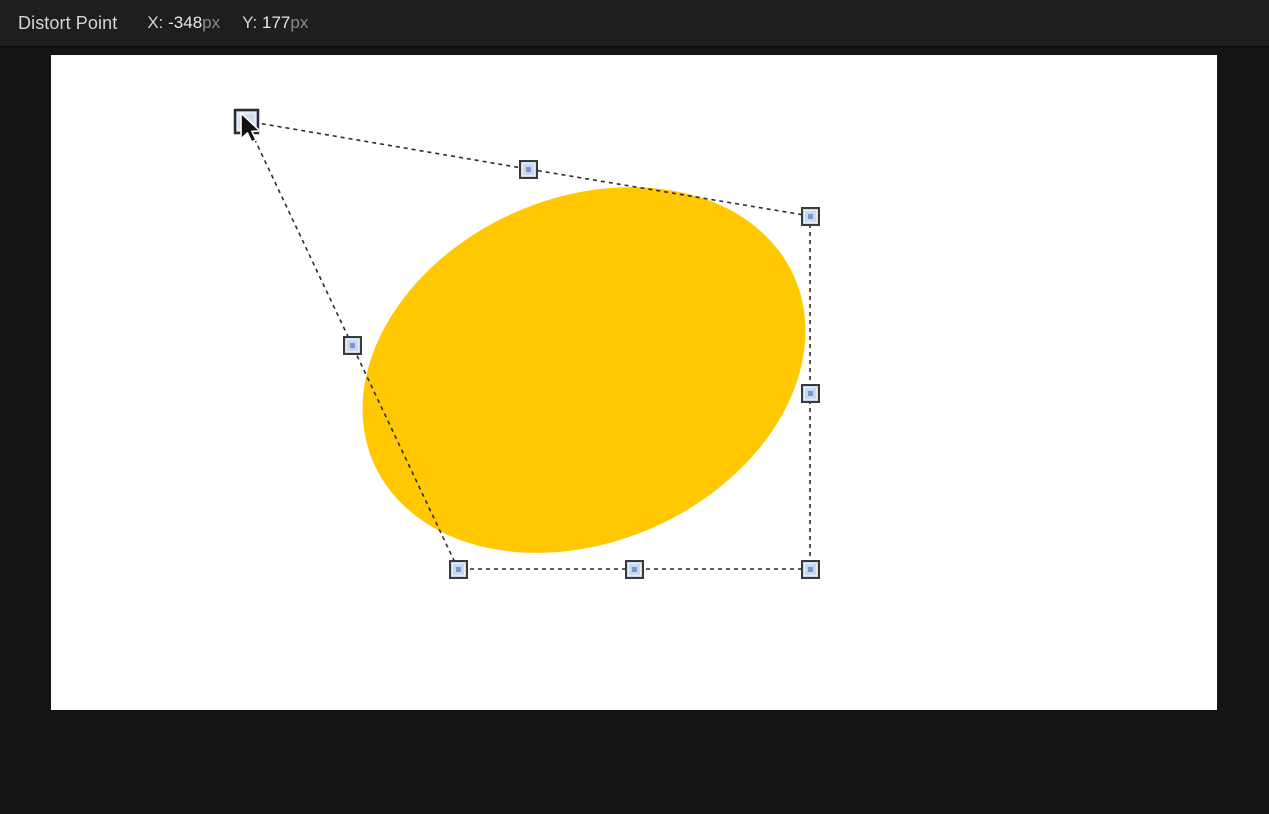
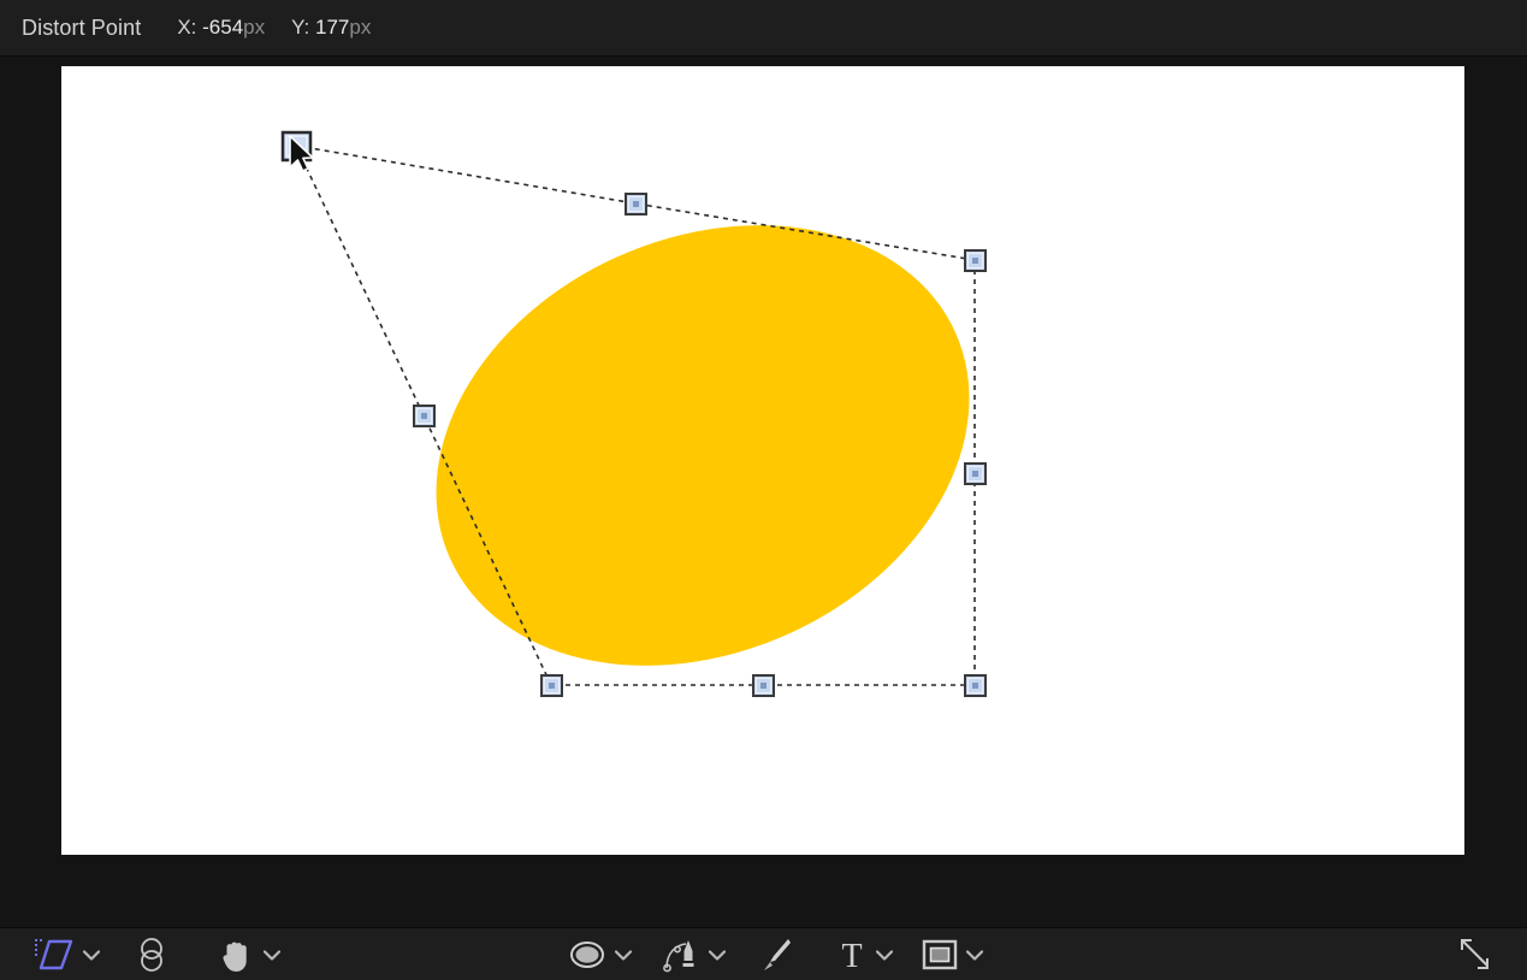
  Distort Point
- X: -348px
+ X: -654px
  Y: 177px
+ T
